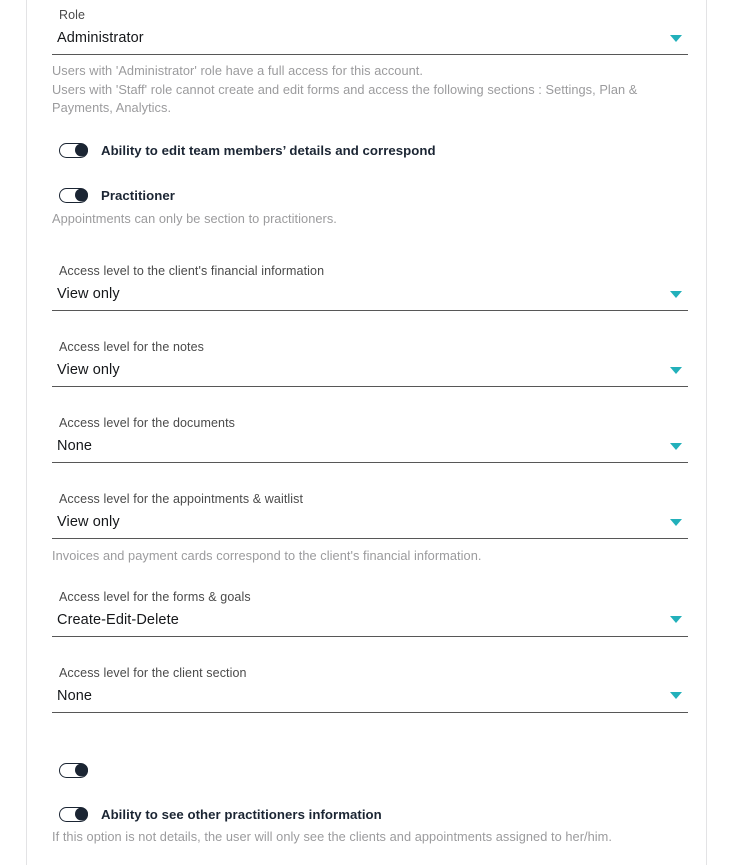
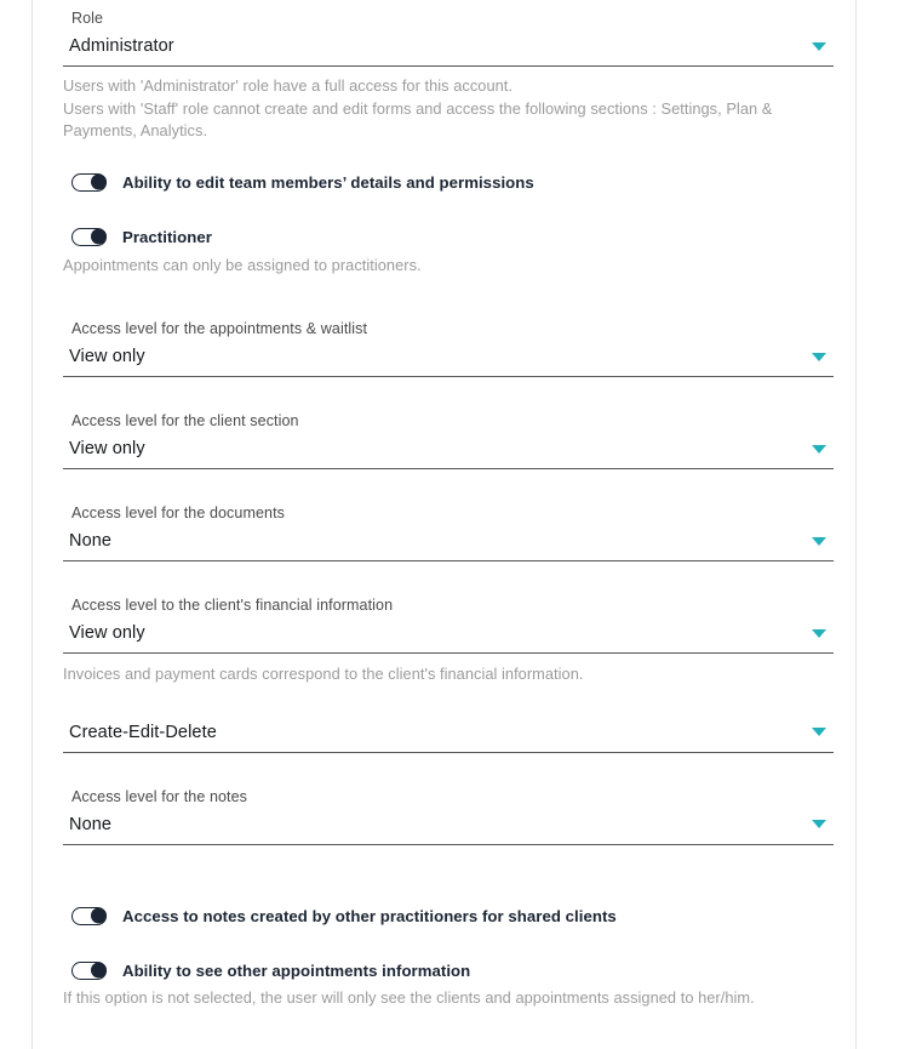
  Role
  Administrator
  Users with 'Administrator' role have a full access for this account.
  Users with 'Staff' role cannot create and edit forms and access the following sections : Settings, Plan & Payments, Analytics.
- Ability to edit team members’ details and correspond
+ Ability to edit team members’ details and permissions
  Practitioner
- Appointments can only be section to practitioners.
+ Appointments can only be assigned to practitioners.
- Access level to the client's financial information
+ Access level for the appointments & waitlist
  View only
- Access level for the notes
+ Access level for the client section
  View only
  Access level for the documents
  None
- Access level for the appointments & waitlist
+ Access level to the client's financial information
  View only
  Invoices and payment cards correspond to the client's financial information.
- Access level for the forms & goals
  Create-Edit-Delete
- Access level for the client section
+ Access level for the notes
  None
+ Access to notes created by other practitioners for shared clients
- Ability to see other practitioners information
+ Ability to see other appointments information
- If this option is not details, the user will only see the clients and appointments assigned to her/him.
+ If this option is not selected, the user will only see the clients and appointments assigned to her/him.
